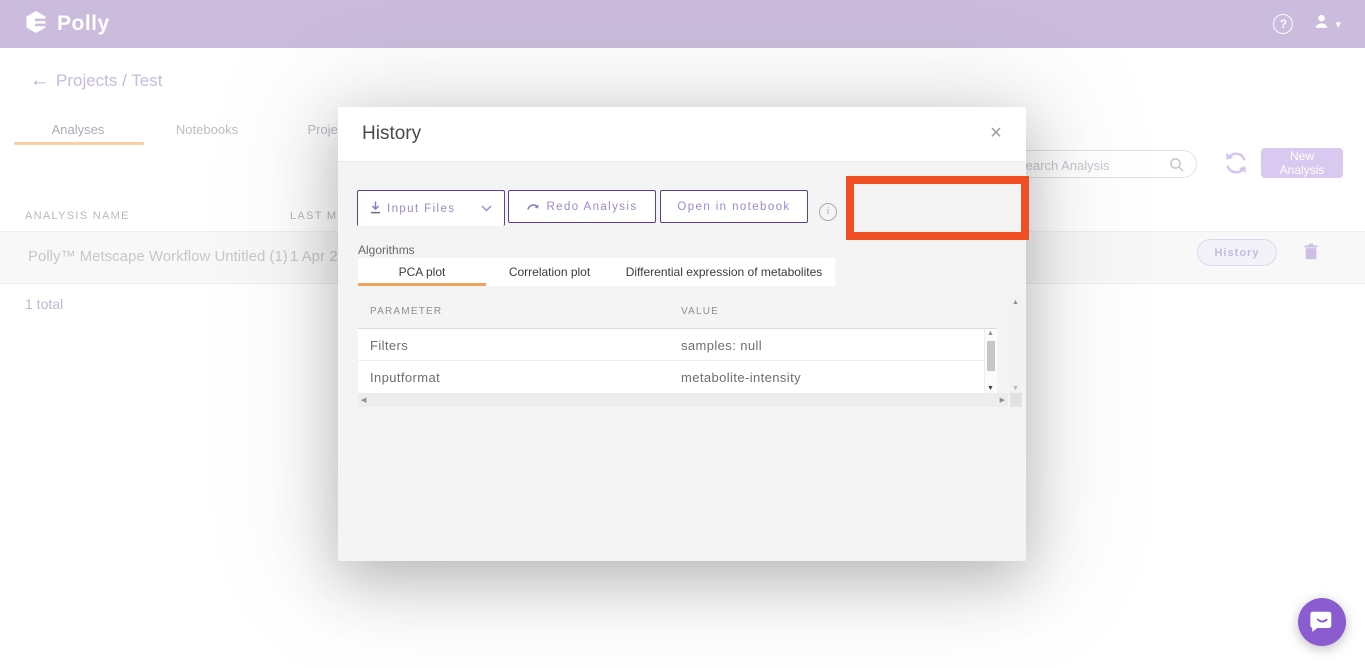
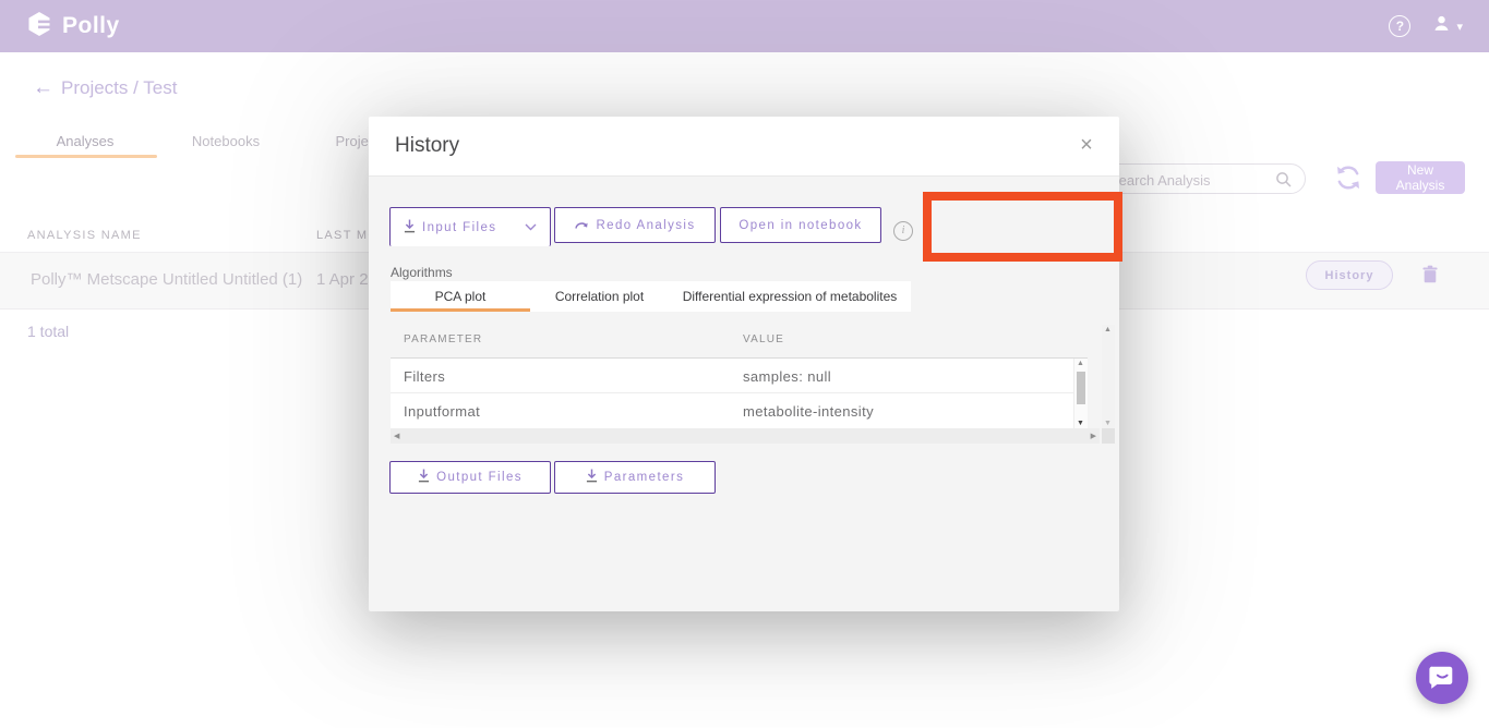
  Polly
  ?
  ▾
  ←
  Projects / Test
  Analyses
  Notebooks
  earch Analysis
  New Analysis
  ANALYSIS NAME
- Polly™ Metscape Workflow Untitled (1)
+ Polly™ Metscape Untitled Untitled (1)
  History
  1 total
  History
  ×
  Input Files
  Redo Analysis
  Open in notebook
  i
  Algorithms
  PCA plot
  Correlation plot
  Differential expression of metabolites
  PARAMETER
  VALUE
  Filters
  samples: null
  Inputformat
  metabolite-intensity
+ Output Files
+ Parameters
